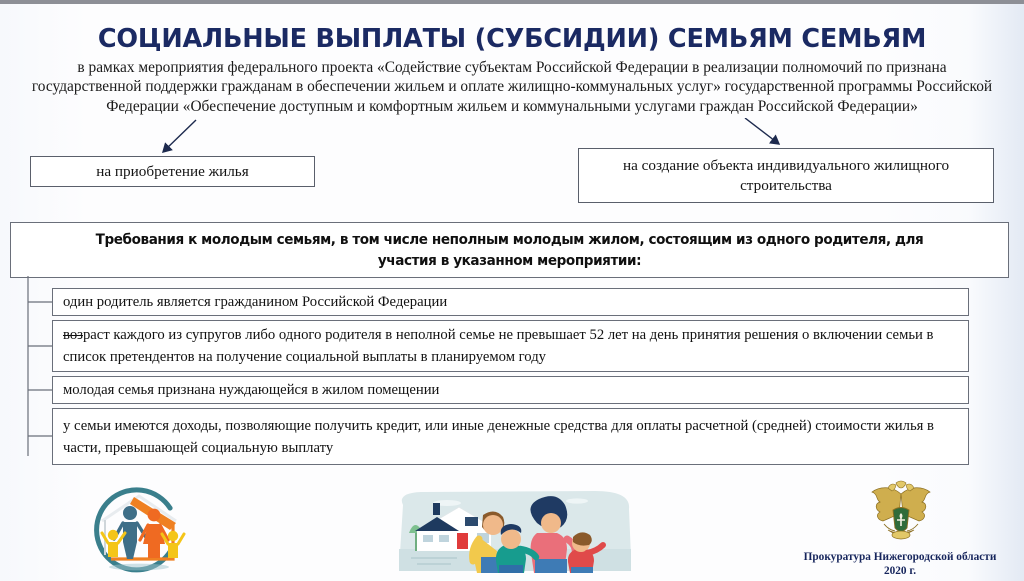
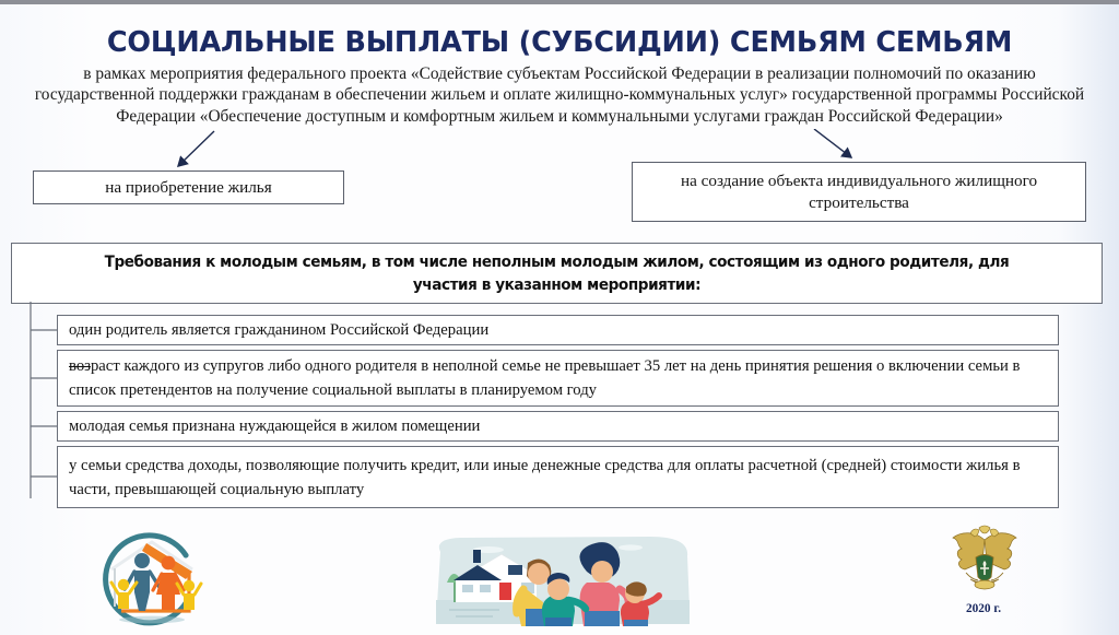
  СОЦИАЛЬНЫЕ ВЫПЛАТЫ (СУБСИДИИ) СЕМЬЯМ СЕМЬЯМ
- в рамках мероприятия федерального проекта «Содействие субъектам Российской Федерации в реализации полномочий по признана государственной поддержки гражданам в обеспечении жильем и оплате жилищно-коммунальных услуг» государственной программы Российской Федерации «Обеспечение доступным и комфортным жильем и коммунальными услугами граждан Российской Федерации»
+ в рамках мероприятия федерального проекта «Содействие субъектам Российской Федерации в реализации полномочий по оказанию государственной поддержки гражданам в обеспечении жильем и оплате жилищно-коммунальных услуг» государственной программы Российской Федерации «Обеспечение доступным и комфортным жильем и коммунальными услугами граждан Российской Федерации»
  на приобретение жилья
  на создание объекта индивидуального жилищного строительства
  Требования к молодым семьям, в том числе неполным молодым жилом, состоящим из одного родителя, для участия в указанном мероприятии:
  один родитель является гражданином Российской Федерации
- возраст каждого из супругов либо одного родителя в неполной семье не превышает 52 лет на день принятия решения о включении семьи в список претендентов на получение социальной выплаты в планируемом году
+ возраст каждого из супругов либо одного родителя в неполной семье не превышает 35 лет на день принятия решения о включении семьи в список претендентов на получение социальной выплаты в планируемом году
  молодая семья признана нуждающейся в жилом помещении
- у семьи имеются доходы, позволяющие получить кредит, или иные денежные средства для оплаты расчетной (средней) стоимости жилья в части, превышающей социальную выплату
+ у семьи средства доходы, позволяющие получить кредит, или иные денежные средства для оплаты расчетной (средней) стоимости жилья в части, превышающей социальную выплату
- Прокуратура Нижегородской области
  2020 г.
